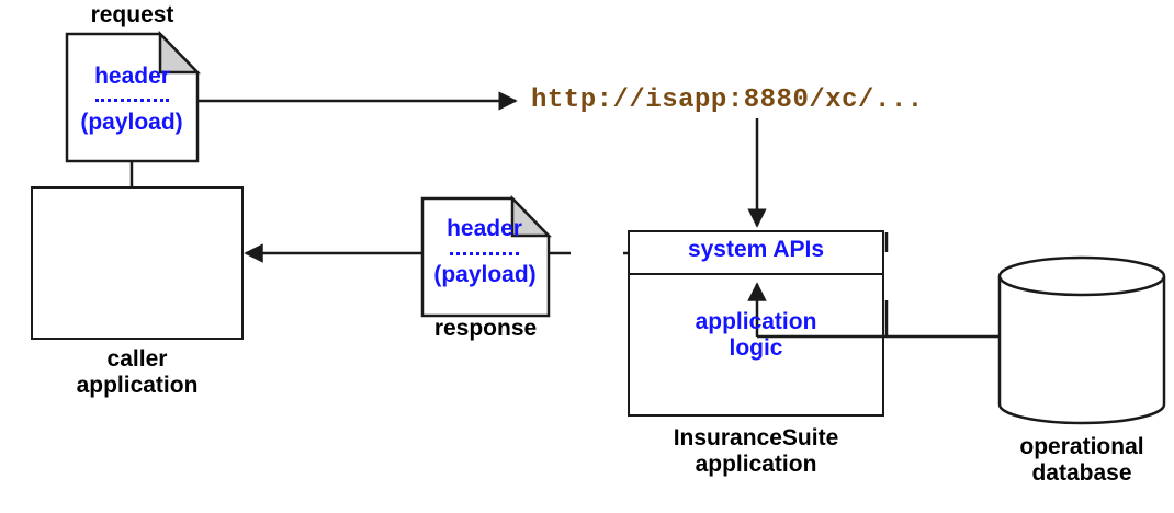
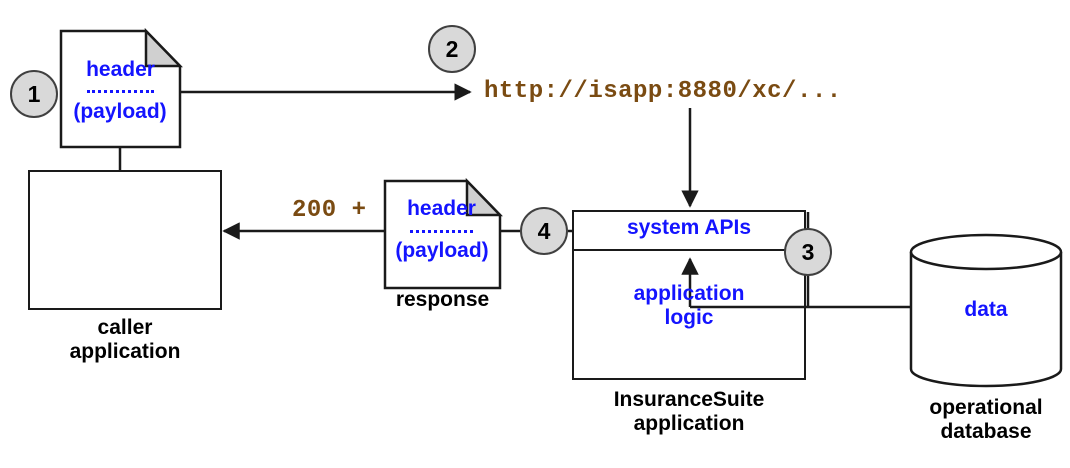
  caller
  application
  system APIs
  application
  logic
  InsuranceSuite
  application
+ data
  operational
  database
- request
  header
  (payload)
  header
  (payload)
  response
  http://isapp:8880/xc/...
+ 200 +
+ 1
+ 2
+ 3
+ 4
